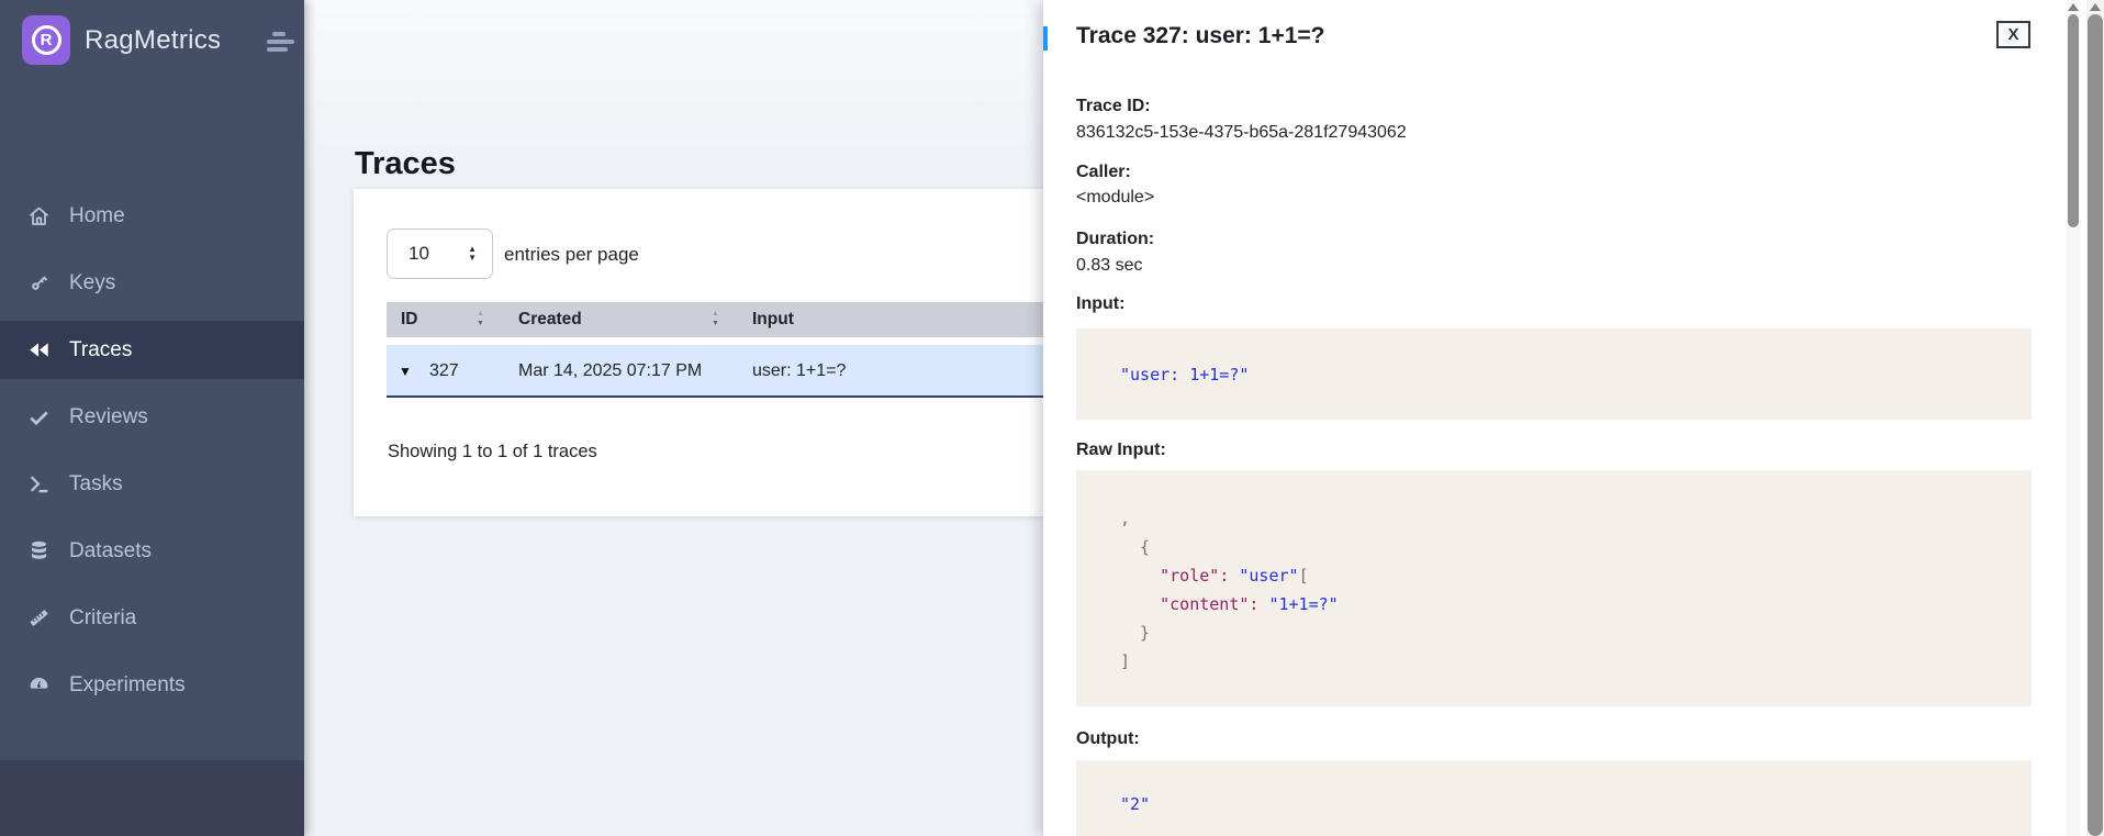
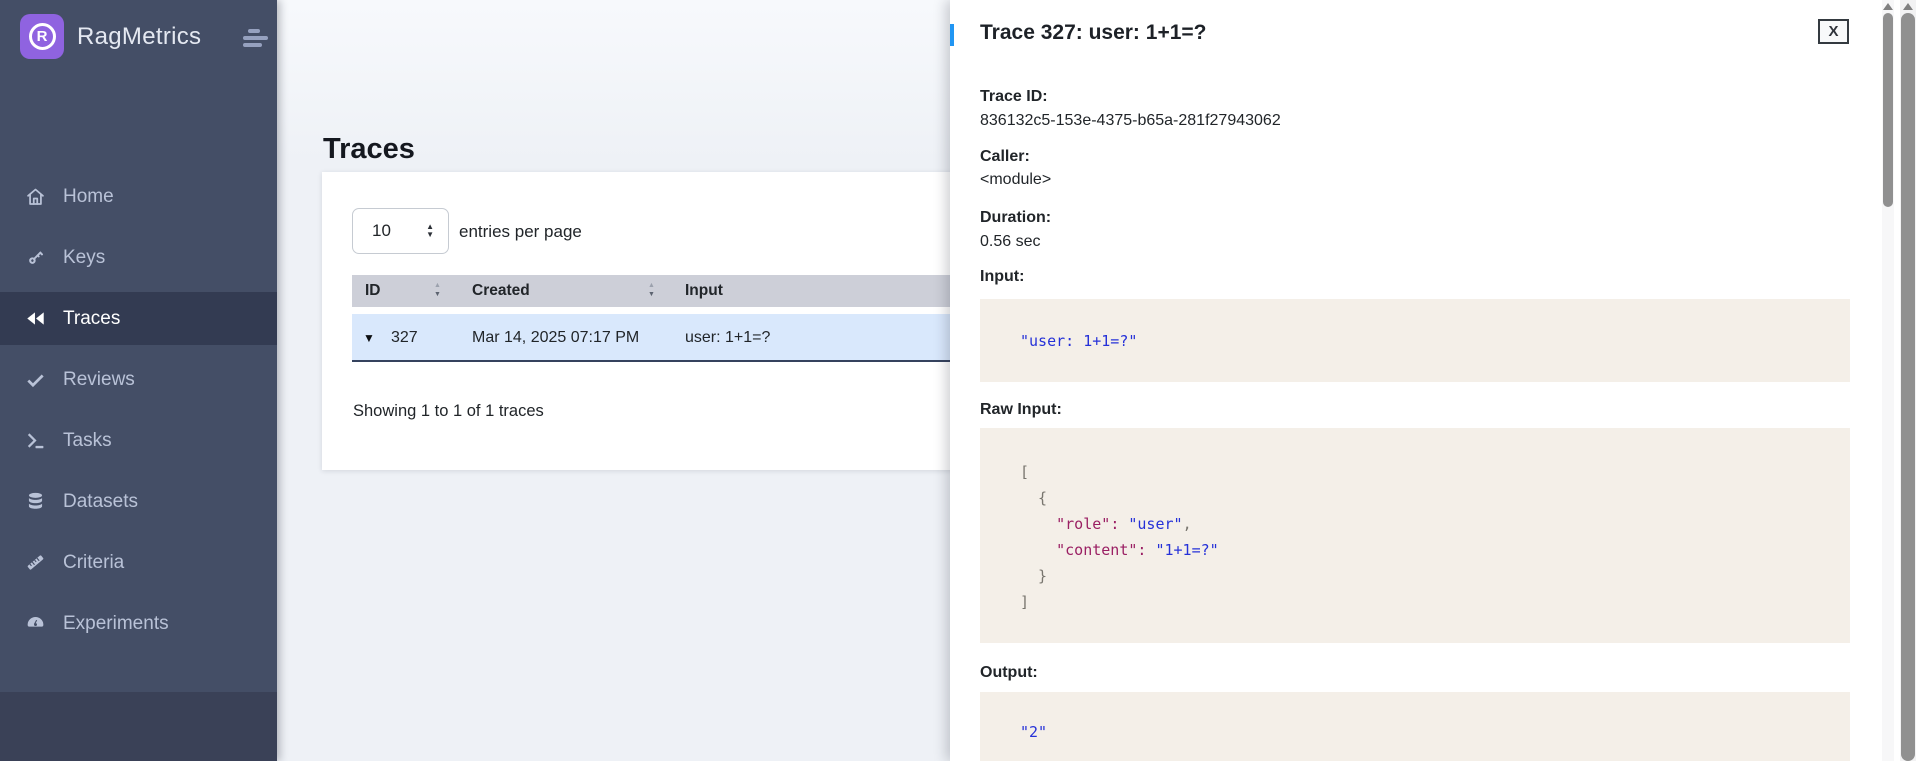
  R
  RagMetrics
  Home
  Keys
  Traces
  Reviews
  Tasks
  Datasets
  Criteria
  Experiments
  Traces
  10
  ▲
  ▼
  entries per page
  ID
  Created
  Input
  ▼
  327
  Mar 14, 2025 07:17 PM
  user: 1+1=?
  Showing 1 to 1 of 1 traces
  Trace 327: user: 1+1=?
  X
  Trace ID:
  836132c5-153e-4375-b65a-281f27943062
  Caller:
  <module>
  Duration:
- 0.83 sec
+ 0.56 sec
  Input:
  "user: 1+1=?"
  Raw Input:
- ,
+ [
  {
- "role": "user"[
+ "role": "user",
  "content": "1+1=?"
  }
  ]
  Output:
  "2"
